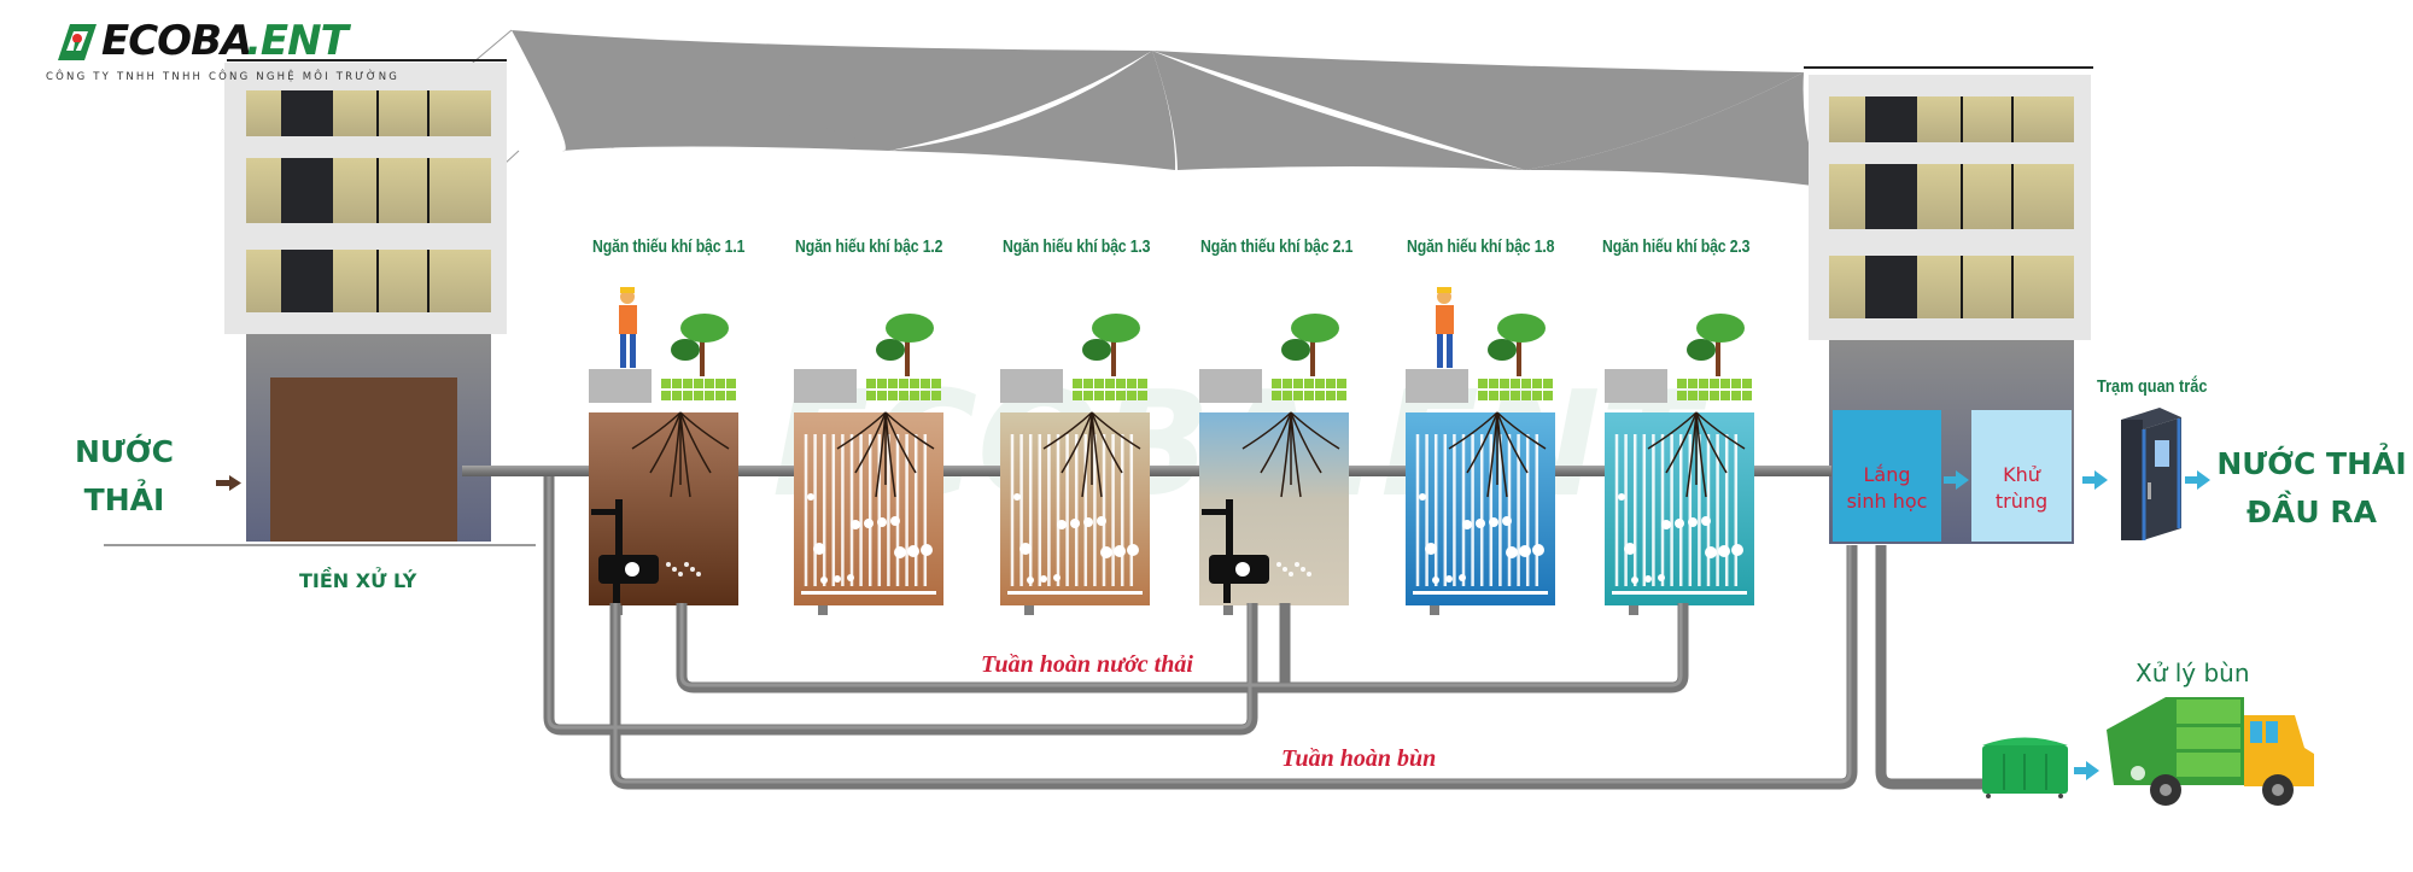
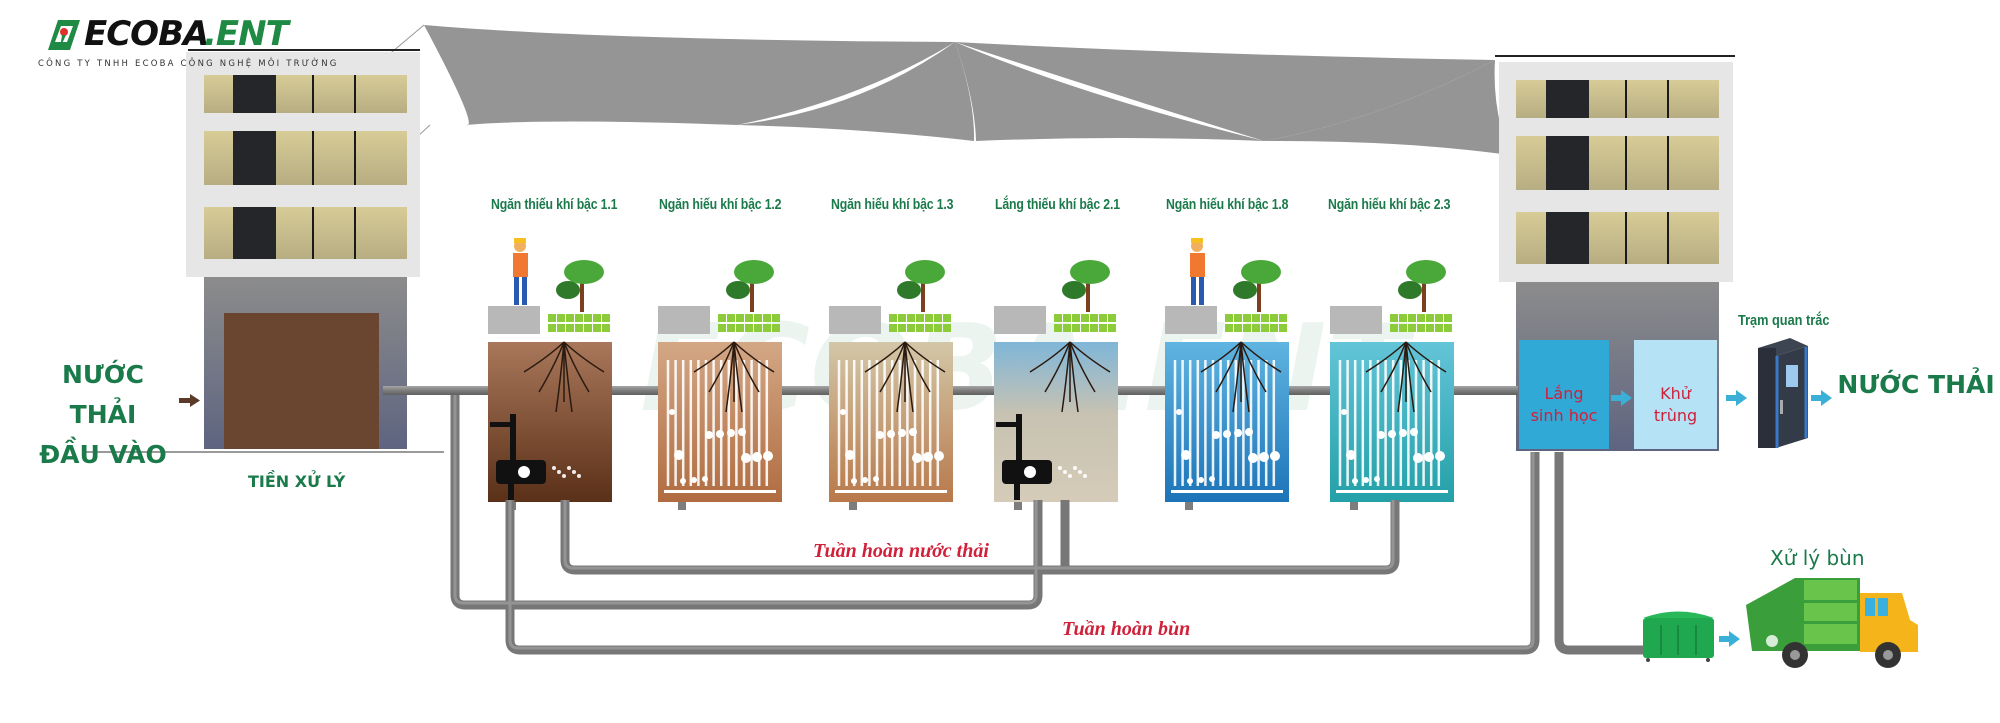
  ECOBA
  .ENT
- CÔNG TY TNHH TNHH CÔNG NGHỆ MÔI TRƯỜNG
+ CÔNG TY TNHH ECOBA CÔNG NGHỆ MÔI TRƯỜNG
  NƯỚC THẢI
+ ĐẦU VÀO
  TIỀN XỬ LÝ
  Ngăn thiếu khí bậc 1.1
  Ngăn hiếu khí bậc 1.2
  Ngăn hiếu khí bậc 1.3
- Ngăn thiếu khí bậc 2.1
+ Lắng thiếu khí bậc 2.1
  Ngăn hiếu khí bậc 1.8
  Ngăn hiếu khí bậc 2.3
  Lắng
  sinh học
  Khử
  trùng
  Trạm quan trắc
  NƯỚC THẢI
- ĐẦU RA
  Tuần hoàn nước thải
  Tuần hoàn bùn
  Xử lý bùn
